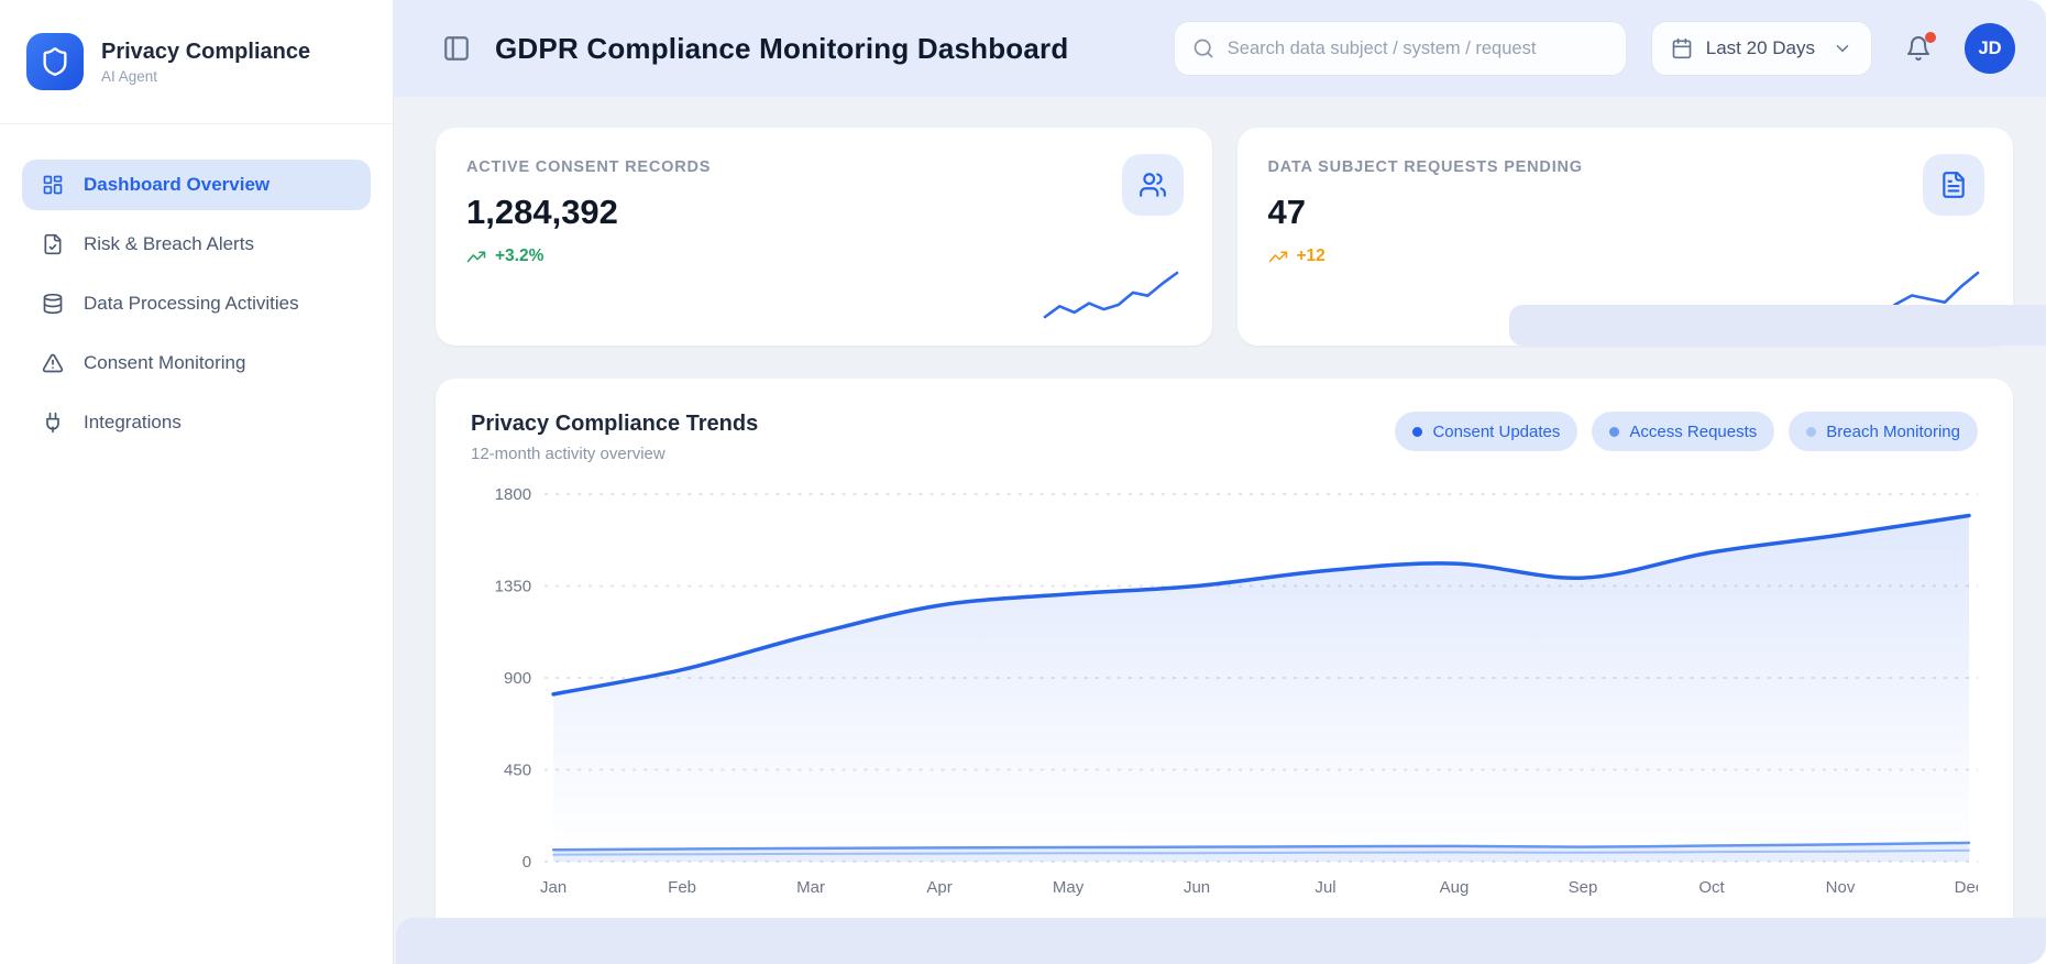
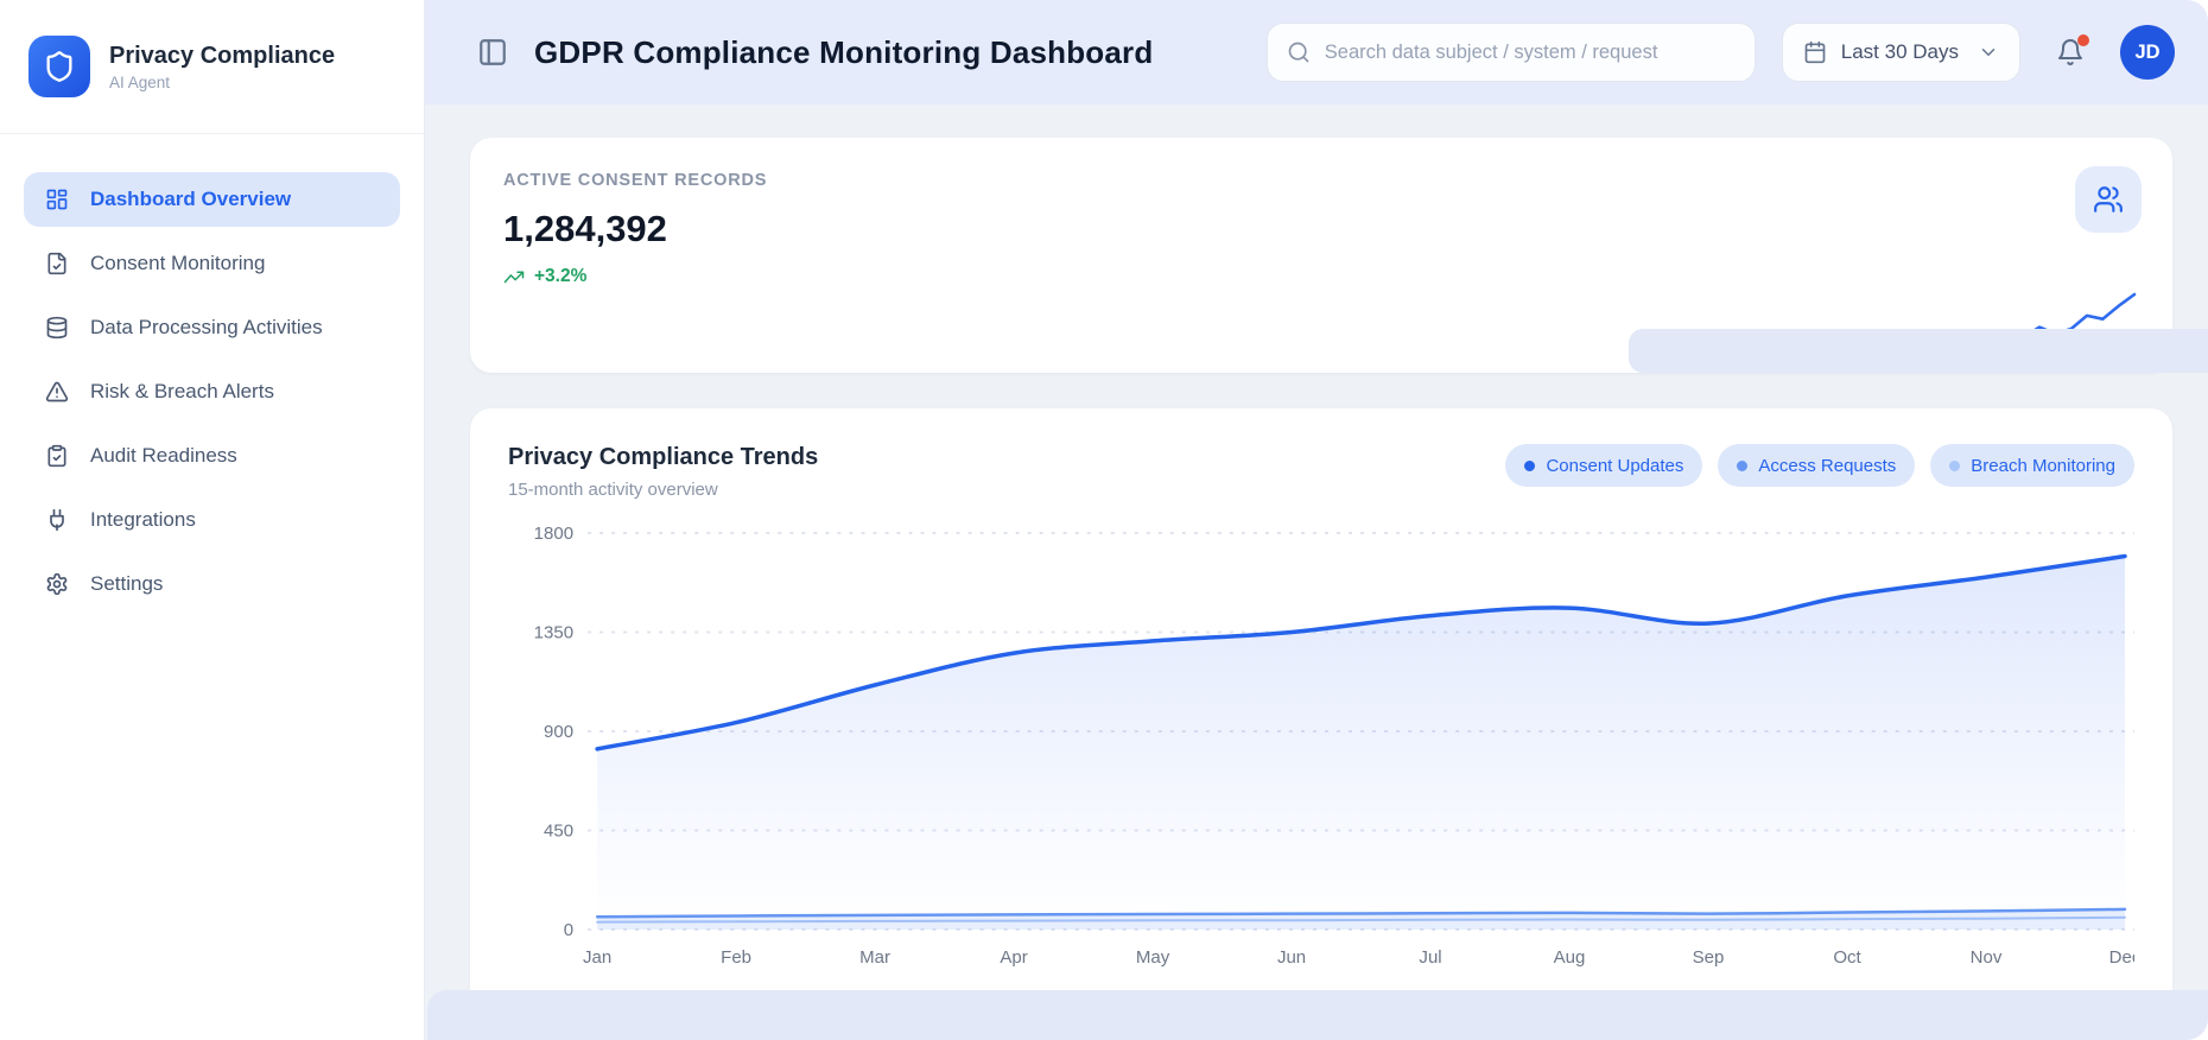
  Privacy Compliance
  AI Agent
  Dashboard Overview
- Risk & Breach Alerts
+ Consent Monitoring
  Data Processing Activities
- Consent Monitoring
+ Risk & Breach Alerts
+ Audit Readiness
  Integrations
+ Settings
  GDPR Compliance Monitoring Dashboard
  Search data subject / system / request
- Last 20 Days
+ Last 30 Days
  JD
  ACTIVE CONSENT RECORDS
  1,284,392
  +3.2%
- DATA SUBJECT REQUESTS PENDING
- 47
- +12
  Privacy Compliance Trends
- 12-month activity overview
+ 15-month activity overview
  Consent Updates
  Access Requests
  Breach Monitoring
  0
  450
  900
  1350
  1800
  Jan
  Feb
  Mar
  Apr
  May
  Jun
  Jul
  Aug
  Sep
  Oct
  Nov
